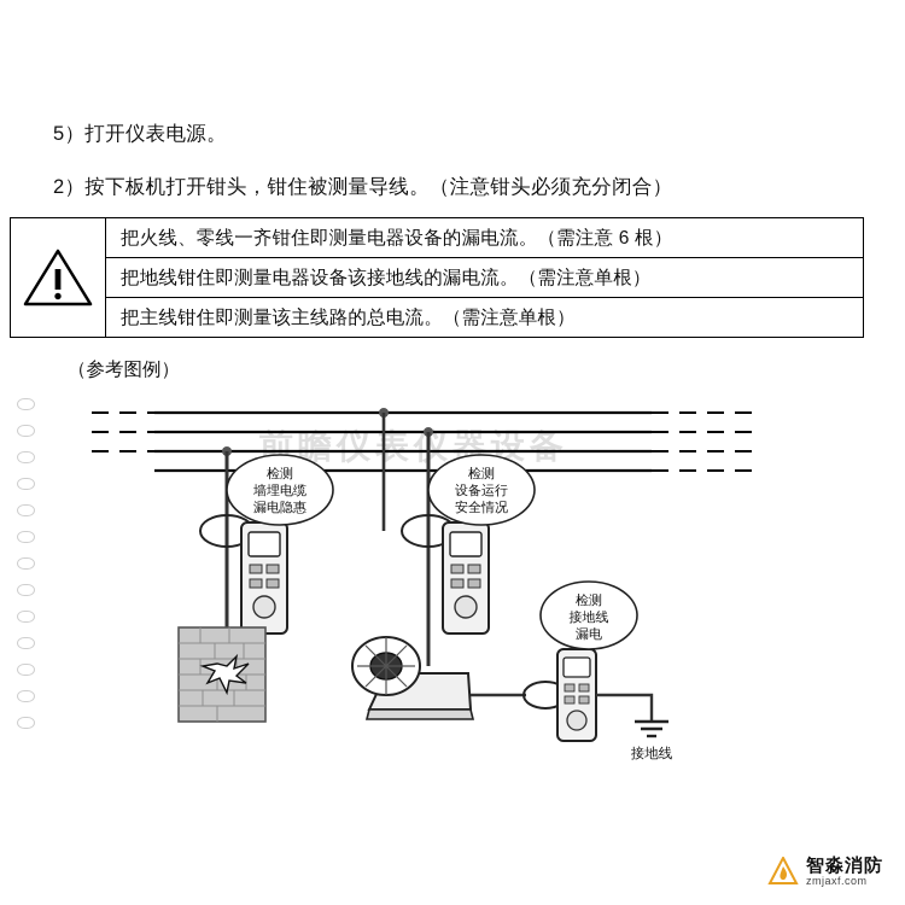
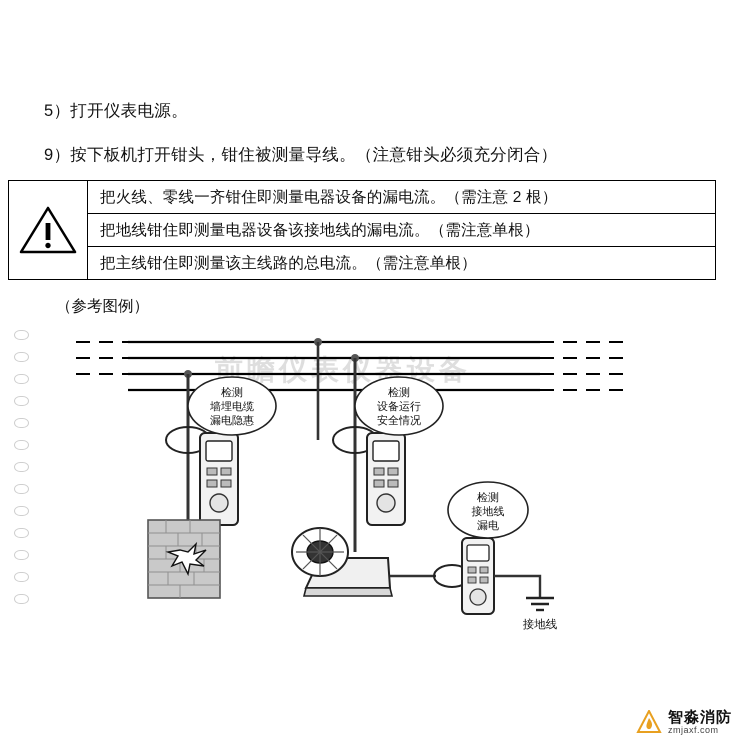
  5）打开仪表电源。
- 2）按下板机打开钳头，钳住被测量导线。（注意钳头必须充分闭合）
+ 9）按下板机打开钳头，钳住被测量导线。（注意钳头必须充分闭合）
- 把火线、零线一齐钳住即测量电器设备的漏电流。（需注意 6 根）
+ 把火线、零线一齐钳住即测量电器设备的漏电流。（需注意 2 根）
  把地线钳住即测量电器设备该接地线的漏电流。（需注意单根）
  把主线钳住即测量该主线路的总电流。（需注意单根）
  （参考图例）
  前瞻仪表仪器设备
  检测
  墙埋电缆
  漏电隐惠
  检测
  设备运行
  安全情况
  检测
  接地线
  漏电
  接地线
  智淼消防
  zmjaxf.com
